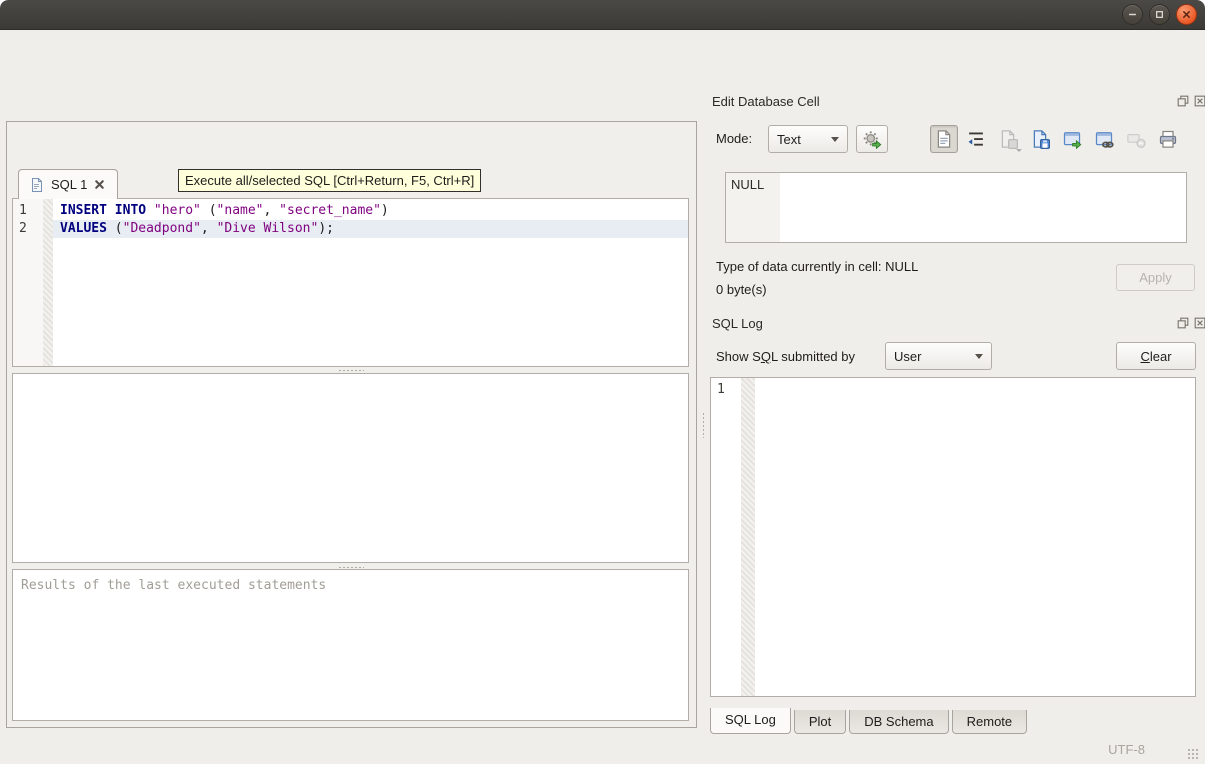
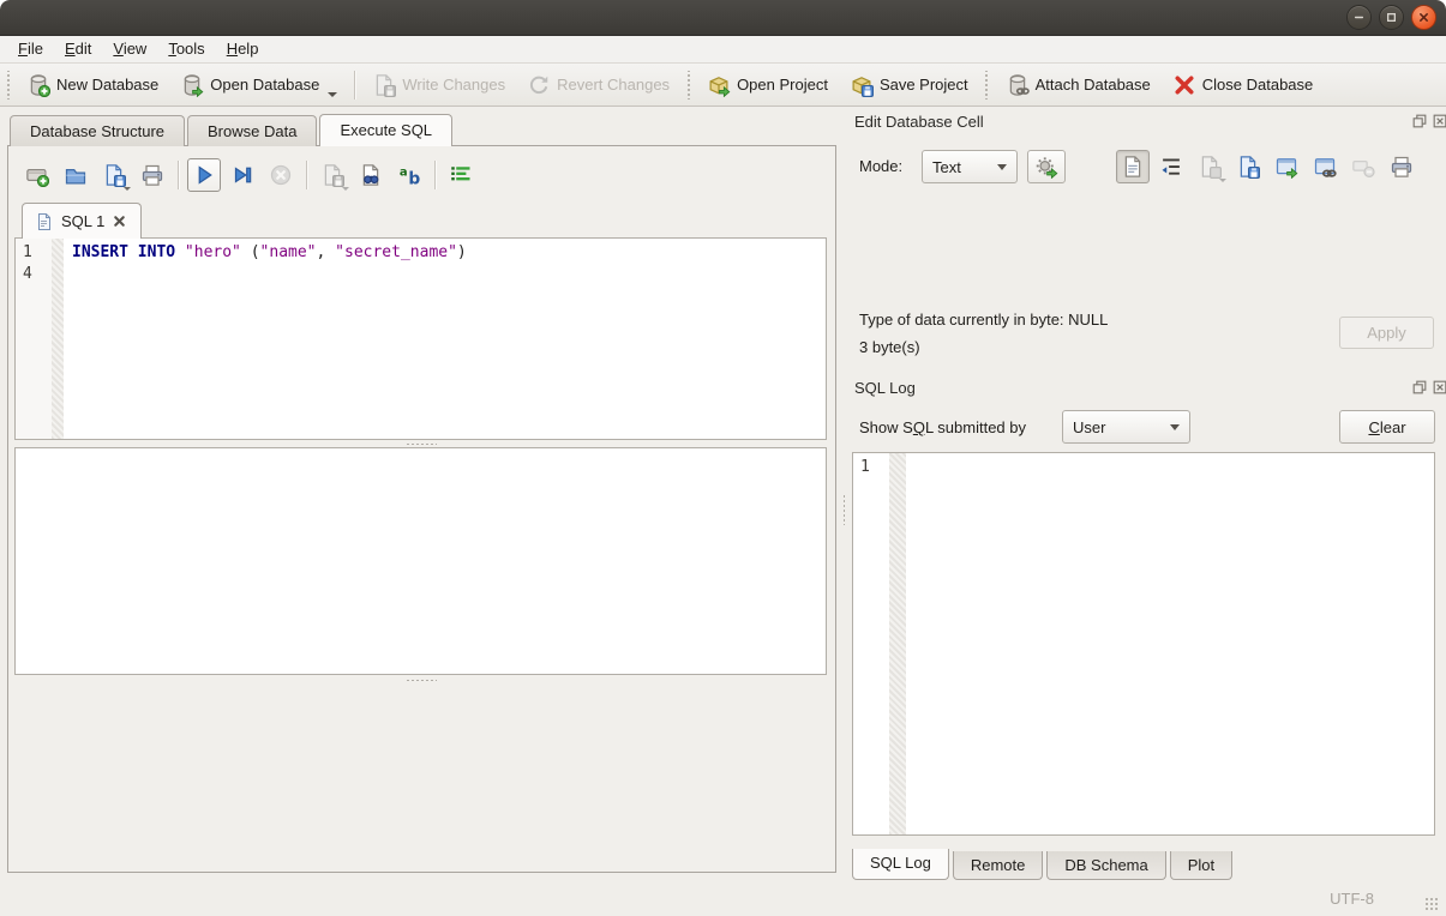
+ File
+ Edit
+ View
+ Tools
+ Help
+ New Database
+ Open Database
+ Write Changes
+ Revert Changes
+ Open Project
+ Save Project
+ Attach Database
+ Close Database
+ Database Structure
+ Browse Data
+ Execute SQL
+ a
+ b
  SQL 1
  1
- 2
+ 4
  INSERT INTO "hero" ("name", "secret_name")
- VALUES ("Deadpond", "Dive Wilson");
- Results of the last executed statements
- Execute all/selected SQL [Ctrl+Return, F5, Ctrl+R]
  Edit Database Cell
  Mode:
  Text
- NULL
- Type of data currently in cell: NULL
+ Type of data currently in byte: NULL
- 0 byte(s)
+ 3 byte(s)
  Apply
  SQL Log
  Show SQL submitted by
  User
  Clear
  1
  SQL Log
- Plot
+ Remote
  DB Schema
- Remote
+ Plot
  UTF-8
